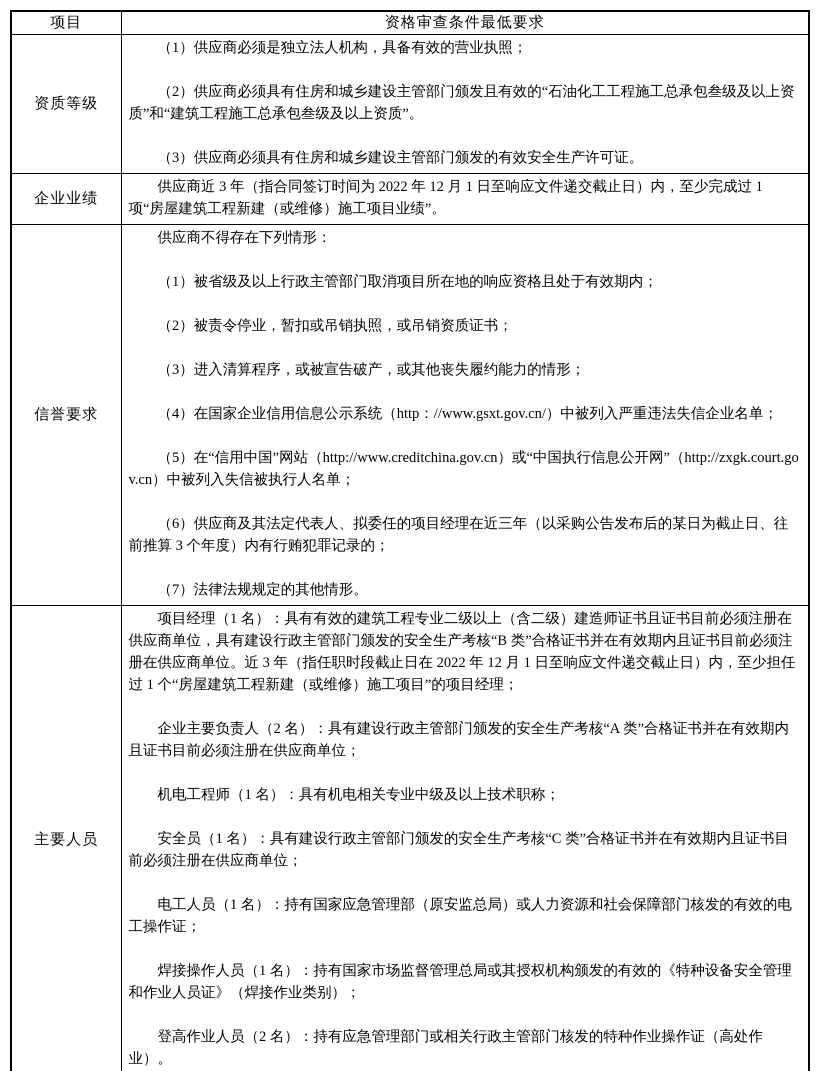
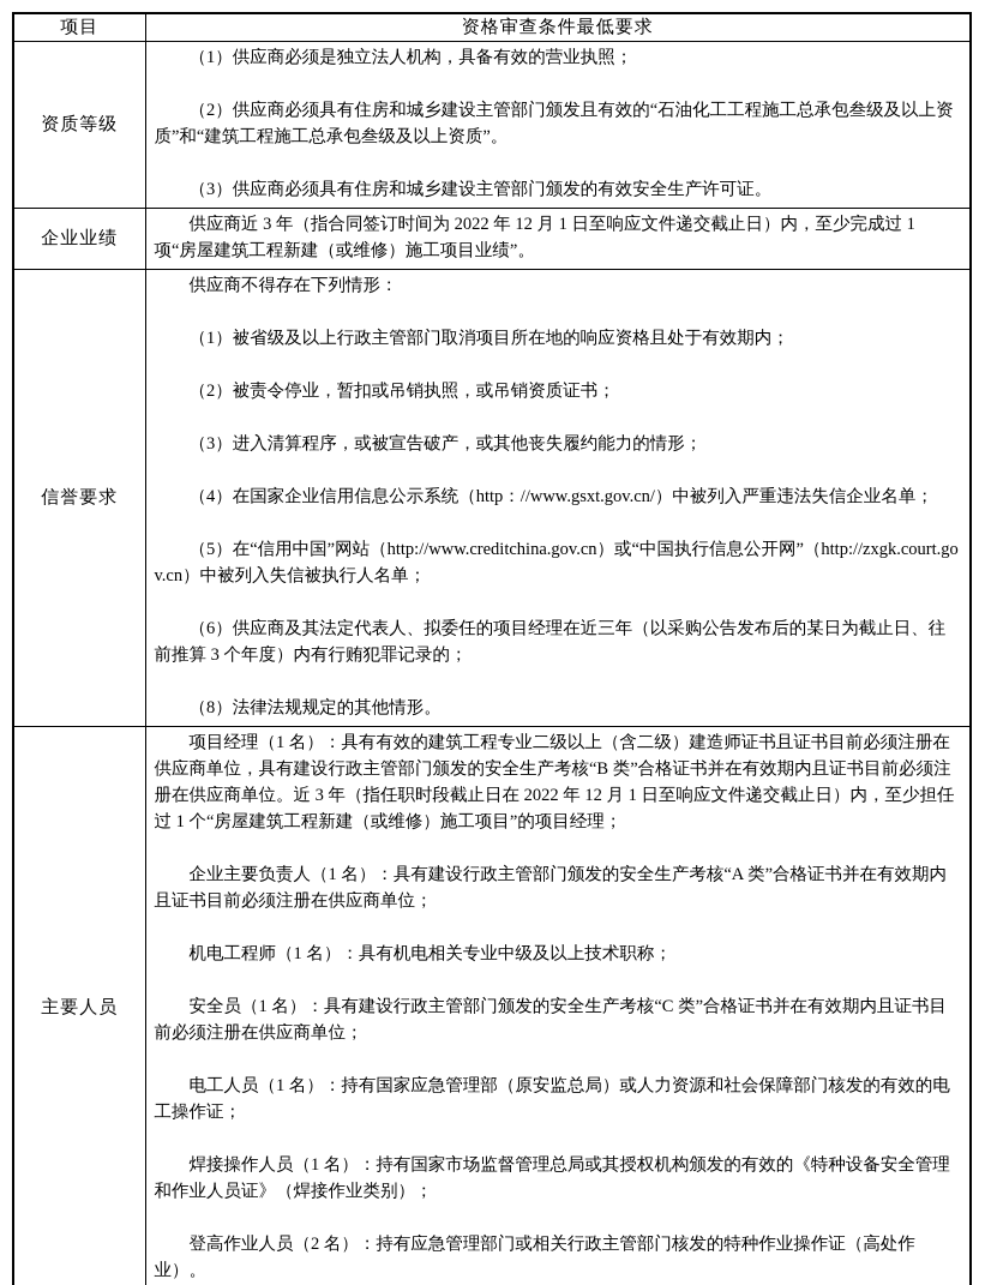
  项目	资格审查条件最低要求
  资质等级	（1）供应商必须是独立法人机构，具备有效的营业执照；（2）供应商必须具有住房和城乡建设主管部门颁发且有效的“石油化工工程施工总承包叁级及以上资质”和“建筑工程施工总承包叁级及以上资质”。（3）供应商必须具有住房和城乡建设主管部门颁发的有效安全生产许可证。
  企业业绩	供应商近 3 年（指合同签订时间为 2022 年 12 月 1 日至响应文件递交截止日）内，至少完成过 1 项“房屋建筑工程新建（或维修）施工项目业绩”。
- 信誉要求	供应商不得存在下列情形：（1）被省级及以上行政主管部门取消项目所在地的响应资格且处于有效期内；（2）被责令停业，暂扣或吊销执照，或吊销资质证书；（3）进入清算程序，或被宣告破产，或其他丧失履约能力的情形；（4）在国家企业信用信息公示系统（http：//www.gsxt.gov.cn/）中被列入严重违法失信企业名单；（5）在“信用中国”网站（http://www.creditchina.gov.cn）或“中国执行信息公开网”（http://zxgk.court.gov.cn）中被列入失信被执行人名单；（6）供应商及其法定代表人、拟委任的项目经理在近三年（以采购公告发布后的某日为截止日、往前推算 3 个年度）内有行贿犯罪记录的；（7）法律法规规定的其他情形。
+ 信誉要求	供应商不得存在下列情形：（1）被省级及以上行政主管部门取消项目所在地的响应资格且处于有效期内；（2）被责令停业，暂扣或吊销执照，或吊销资质证书；（3）进入清算程序，或被宣告破产，或其他丧失履约能力的情形；（4）在国家企业信用信息公示系统（http：//www.gsxt.gov.cn/）中被列入严重违法失信企业名单；（5）在“信用中国”网站（http://www.creditchina.gov.cn）或“中国执行信息公开网”（http://zxgk.court.gov.cn）中被列入失信被执行人名单；（6）供应商及其法定代表人、拟委任的项目经理在近三年（以采购公告发布后的某日为截止日、往前推算 3 个年度）内有行贿犯罪记录的；（8）法律法规规定的其他情形。
- 主要人员	项目经理（1 名）：具有有效的建筑工程专业二级以上（含二级）建造师证书且证书目前必须注册在供应商单位，具有建设行政主管部门颁发的安全生产考核“B 类”合格证书并在有效期内且证书目前必须注册在供应商单位。近 3 年（指任职时段截止日在 2022 年 12 月 1 日至响应文件递交截止日）内，至少担任过 1 个“房屋建筑工程新建（或维修）施工项目”的项目经理；企业主要负责人（2 名）：具有建设行政主管部门颁发的安全生产考核“A 类”合格证书并在有效期内且证书目前必须注册在供应商单位；机电工程师（1 名）：具有机电相关专业中级及以上技术职称；安全员（1 名）：具有建设行政主管部门颁发的安全生产考核“C 类”合格证书并在有效期内且证书目前必须注册在供应商单位；电工人员（1 名）：持有国家应急管理部（原安监总局）或人力资源和社会保障部门核发的有效的电工操作证；焊接操作人员（1 名）：持有国家市场监督管理总局或其授权机构颁发的有效的《特种设备安全管理和作业人员证》（焊接作业类别）；登高作业人员（2 名）：持有应急管理部门或相关行政主管部门核发的特种作业操作证（高处作业）。
+ 主要人员	项目经理（1 名）：具有有效的建筑工程专业二级以上（含二级）建造师证书且证书目前必须注册在供应商单位，具有建设行政主管部门颁发的安全生产考核“B 类”合格证书并在有效期内且证书目前必须注册在供应商单位。近 3 年（指任职时段截止日在 2022 年 12 月 1 日至响应文件递交截止日）内，至少担任过 1 个“房屋建筑工程新建（或维修）施工项目”的项目经理；企业主要负责人（1 名）：具有建设行政主管部门颁发的安全生产考核“A 类”合格证书并在有效期内且证书目前必须注册在供应商单位；机电工程师（1 名）：具有机电相关专业中级及以上技术职称；安全员（1 名）：具有建设行政主管部门颁发的安全生产考核“C 类”合格证书并在有效期内且证书目前必须注册在供应商单位；电工人员（1 名）：持有国家应急管理部（原安监总局）或人力资源和社会保障部门核发的有效的电工操作证；焊接操作人员（1 名）：持有国家市场监督管理总局或其授权机构颁发的有效的《特种设备安全管理和作业人员证》（焊接作业类别）；登高作业人员（2 名）：持有应急管理部门或相关行政主管部门核发的特种作业操作证（高处作业）。
